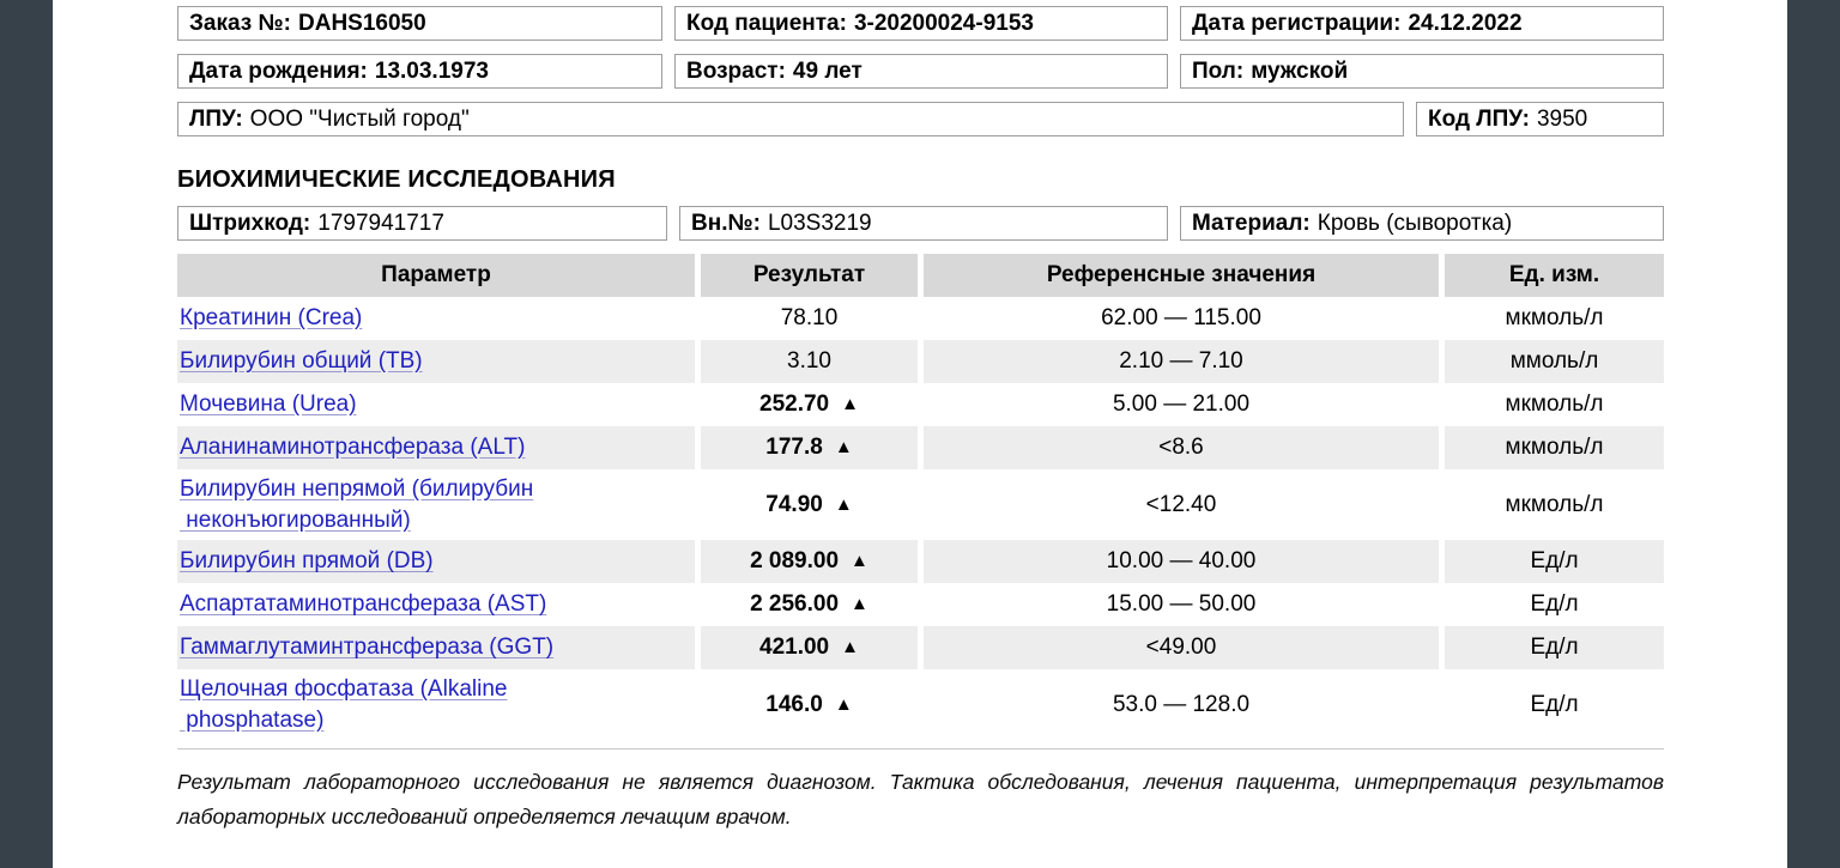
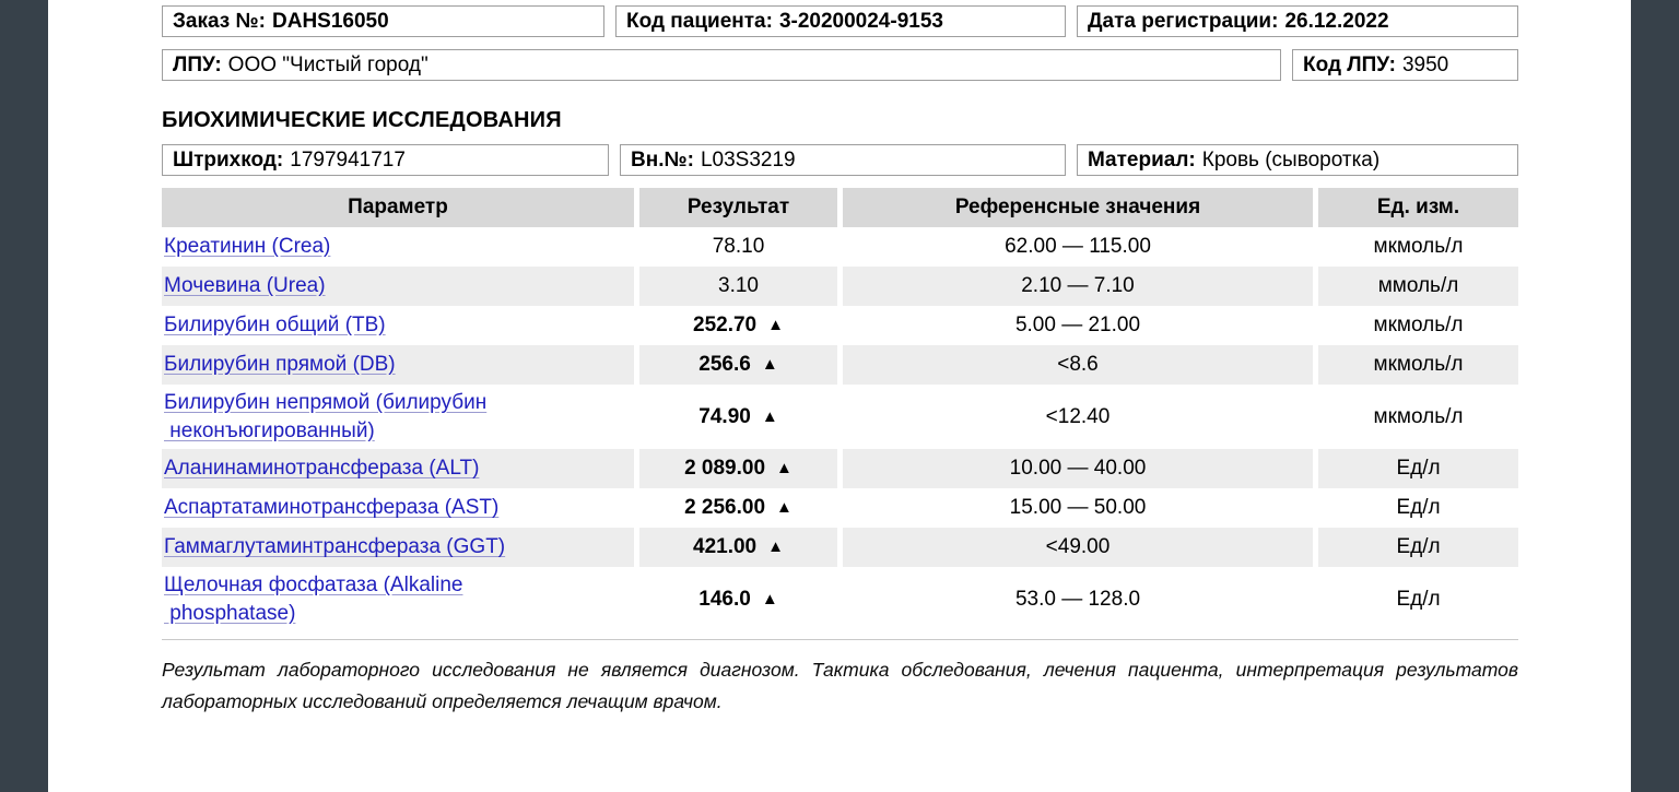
  Заказ №:
  DAHS16050
  Код пациента:
  3-20200024-9153
  Дата регистрации:
- 24.12.2022
+ 26.12.2022
- Дата рождения:
- 13.03.1973
- Возраст:
- 49 лет
- Пол:
- мужской
  ЛПУ:
  ООО "Чистый город"
  Код ЛПУ:
  3950
  БИОХИМИЧЕСКИЕ ИССЛЕДОВАНИЯ
  Штрихкод:
  1797941717
  Вн.№:
  L03S3219
  Материал:
  Кровь (сыворотка)
  Параметр
  Результат
  Референсные значения
  Ед. изм.
  Креатинин (Crea)
  78.10
  62.00 — 115.00
  мкмоль/л
- Билирубин общий (TB)
+ Мочевина (Urea)
  3.10
  2.10 — 7.10
  ммоль/л
- Мочевина (Urea)
+ Билирубин общий (TB)
  252.70
  ▲
  5.00 — 21.00
  мкмоль/л
- Аланинаминотрансфераза (ALT)
+ Билирубин прямой (DB)
- 177.8
+ 256.6
  ▲
  <8.6
  мкмоль/л
  Билирубин непрямой (билирубин
  неконъюгированный)
  74.90
  ▲
  <12.40
  мкмоль/л
- Билирубин прямой (DB)
+ Аланинаминотрансфераза (ALT)
  2 089.00
  ▲
  10.00 — 40.00
  Ед/л
  Аспартатаминотрансфераза (AST)
  2 256.00
  ▲
  15.00 — 50.00
  Ед/л
  Гаммаглутаминтрансфераза (GGT)
  421.00
  ▲
  <49.00
  Ед/л
  Щелочная фосфатаза (Alkaline
  phosphatase)
  146.0
  ▲
  53.0 — 128.0
  Ед/л
  Результат лабораторного исследования не является диагнозом. Тактика обследования, лечения пациента, интерпретация результатов
  лабораторных исследований определяется лечащим врачом.
